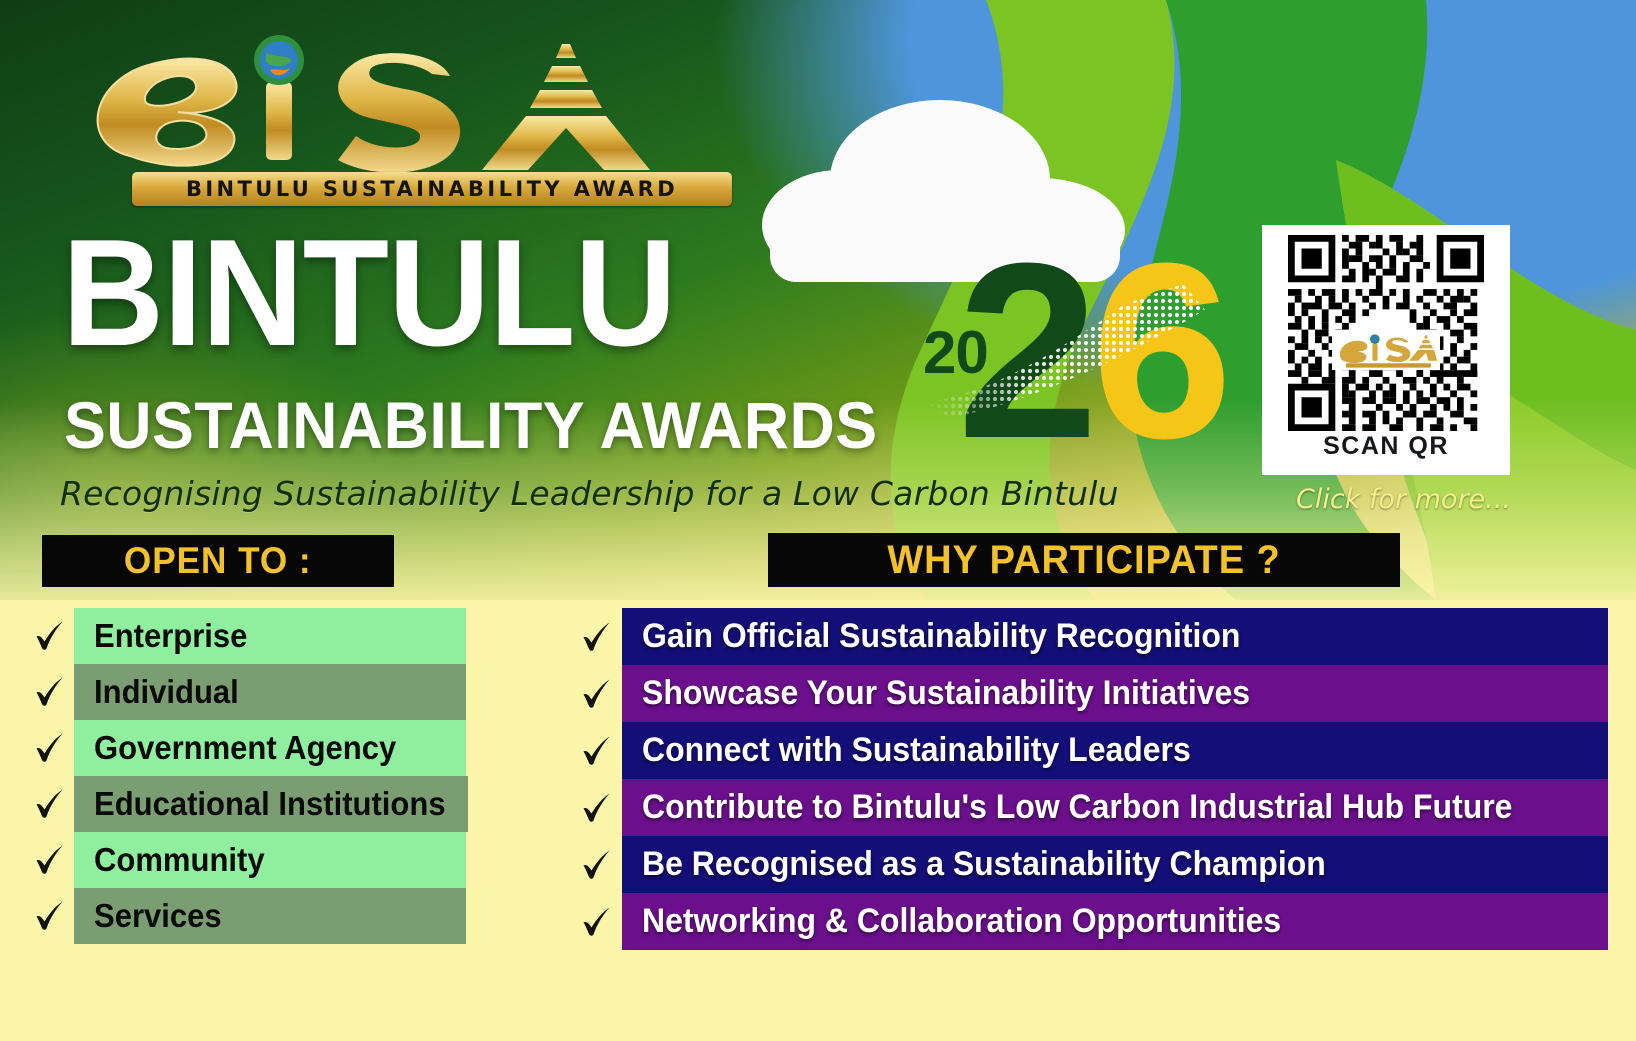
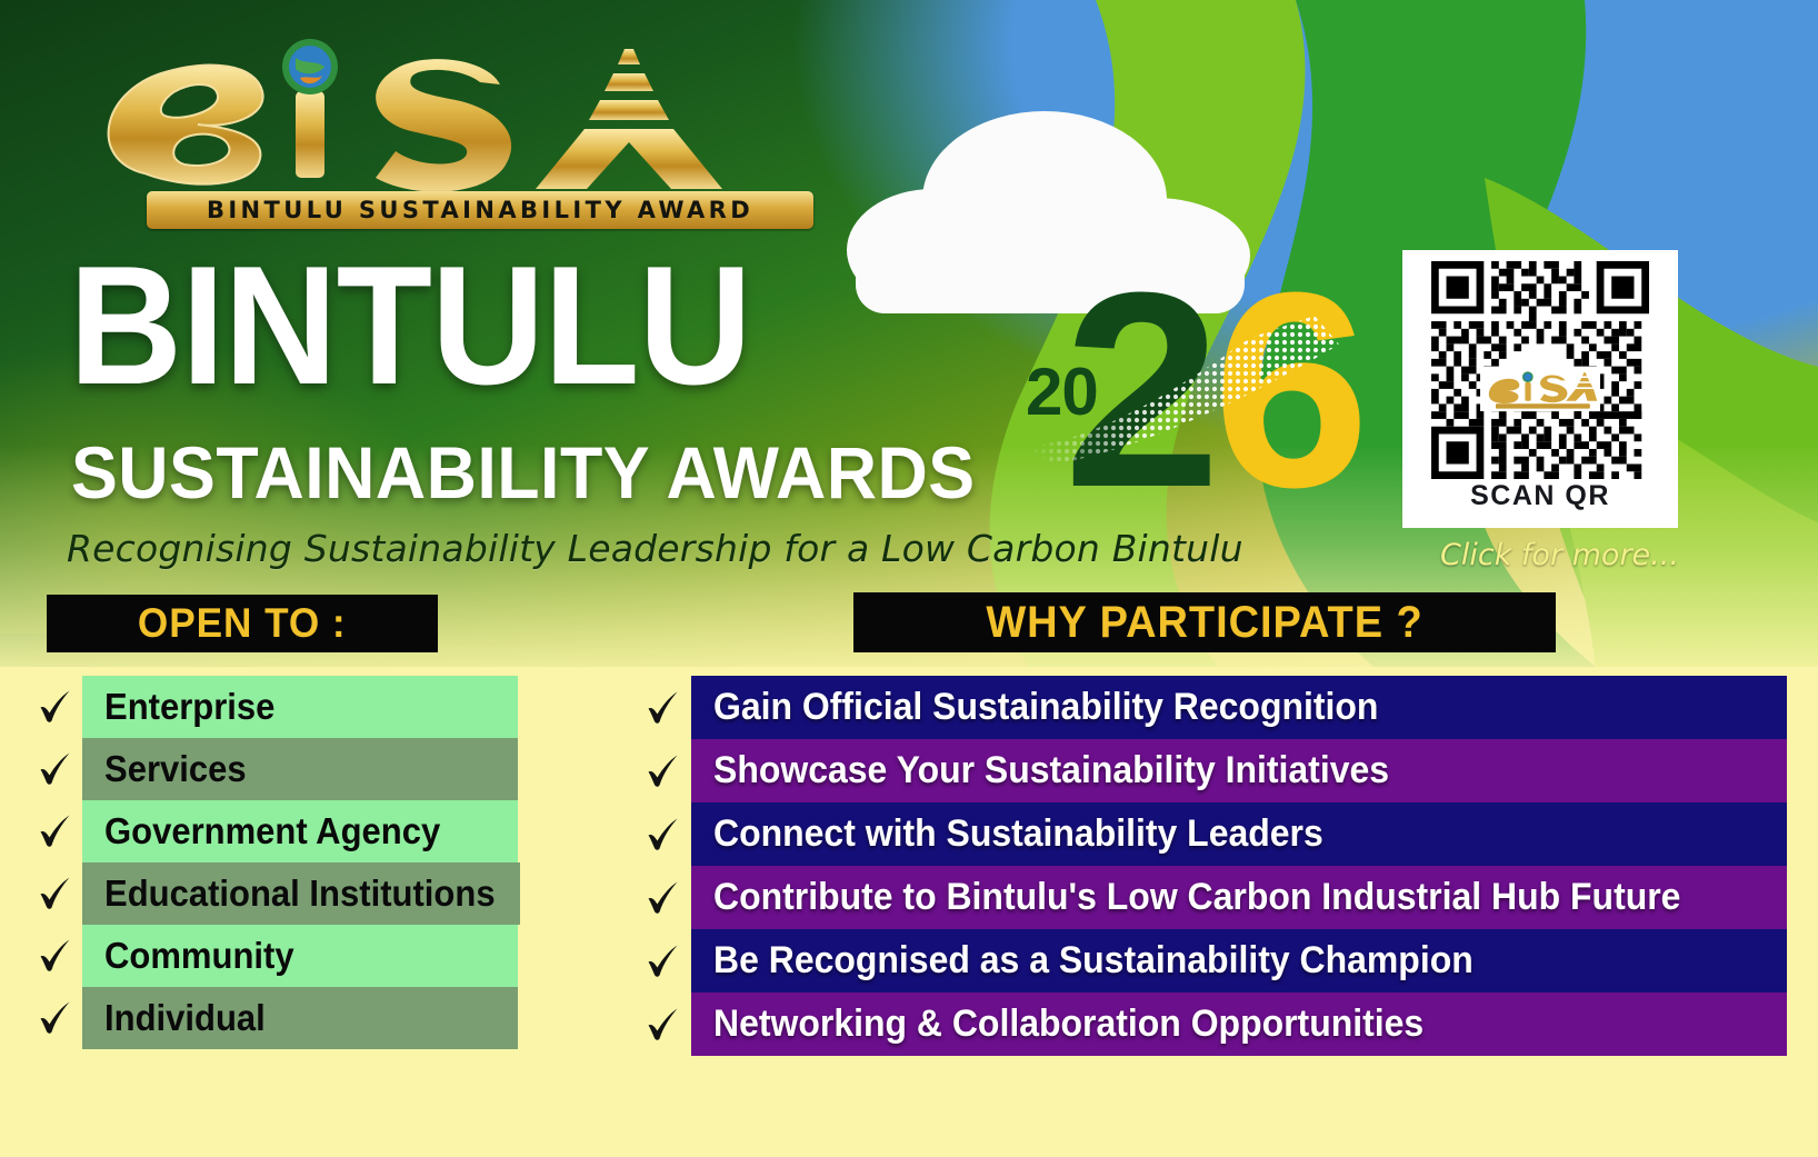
  BINTULU SUSTAINABILITY AWARD
  BINTULU
  SUSTAINABILITY AWARDS
  Recognising Sustainability Leadership for a Low Carbon Bintulu
  SCAN QR
  Click for more...
  OPEN TO :
  WHY PARTICIPATE ?
  Enterprise
- Individual
+ Services
  Government Agency
  Educational Institutions
  Community
- Services
+ Individual
  Gain Official Sustainability Recognition
  Showcase Your Sustainability Initiatives
  Connect with Sustainability Leaders
  Contribute to Bintulu's Low Carbon Industrial Hub Future
  Be Recognised as a Sustainability Champion
  Networking & Collaboration Opportunities
